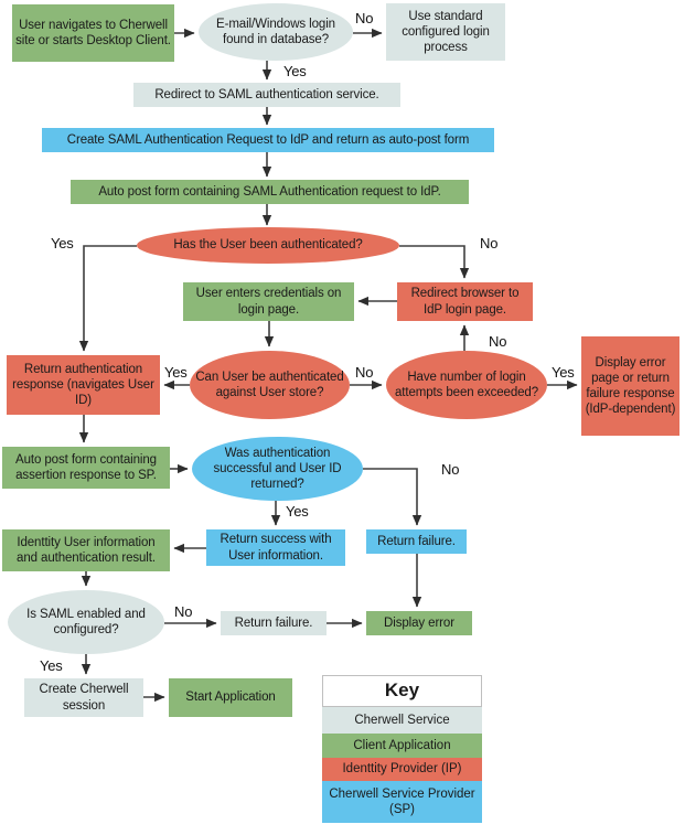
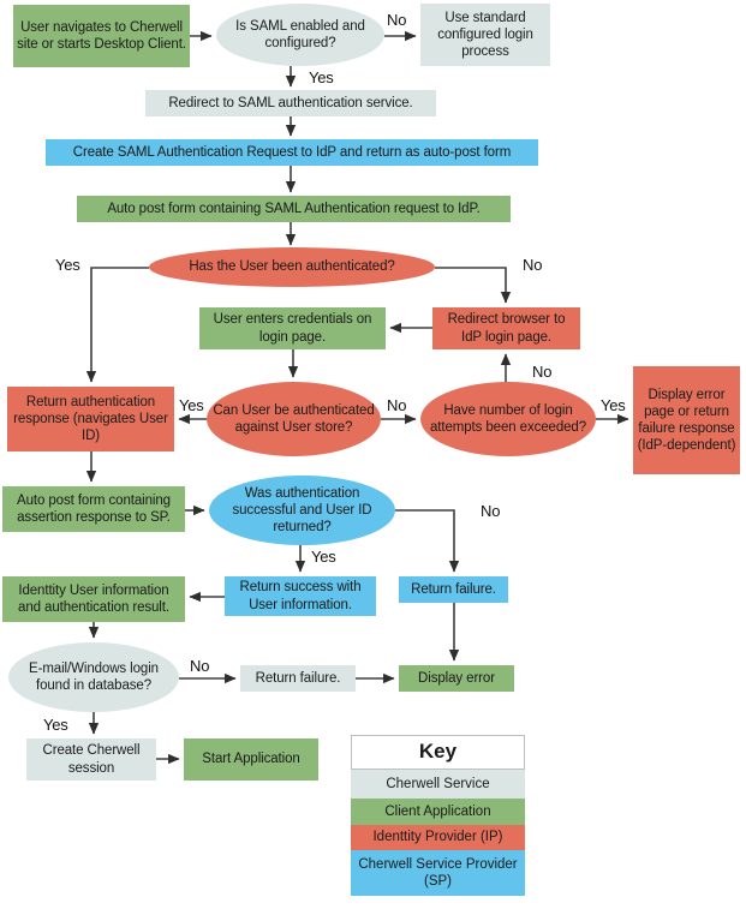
  User navigates to Cherwell site or starts Desktop Client.
- E-mail/Windows login found in database?
+ Is SAML enabled and configured?
  Use standard configured login process
  Redirect to SAML authentication service.
  Create SAML Authentication Request to IdP and return as auto-post form
  Auto post form containing SAML Authentication request to IdP.
  Has the User been authenticated?
  User enters credentials on login page.
  Redirect browser to IdP login page.
  Return authentication response (navigates User ID)
  Can User be authenticated against User store?
  Have number of login attempts been exceeded?
  Display error page or return failure response (IdP-dependent)
  Auto post form containing assertion response to SP.
  Was authentication successful and User ID returned?
  Return success with User information.
  Return failure.
  Identtity User information and authentication result.
- Is SAML enabled and configured?
+ E-mail/Windows login found in database?
  Return failure.
  Display error
  Create Cherwell session
  Start Application
  No
  Yes
  Yes
  No
  Yes
  No
  No
  Yes
  Yes
  No
  No
  Yes
  Key
  Cherwell Service
  Client Application
  Identtity Provider (IP)
  Cherwell Service Provider (SP)
